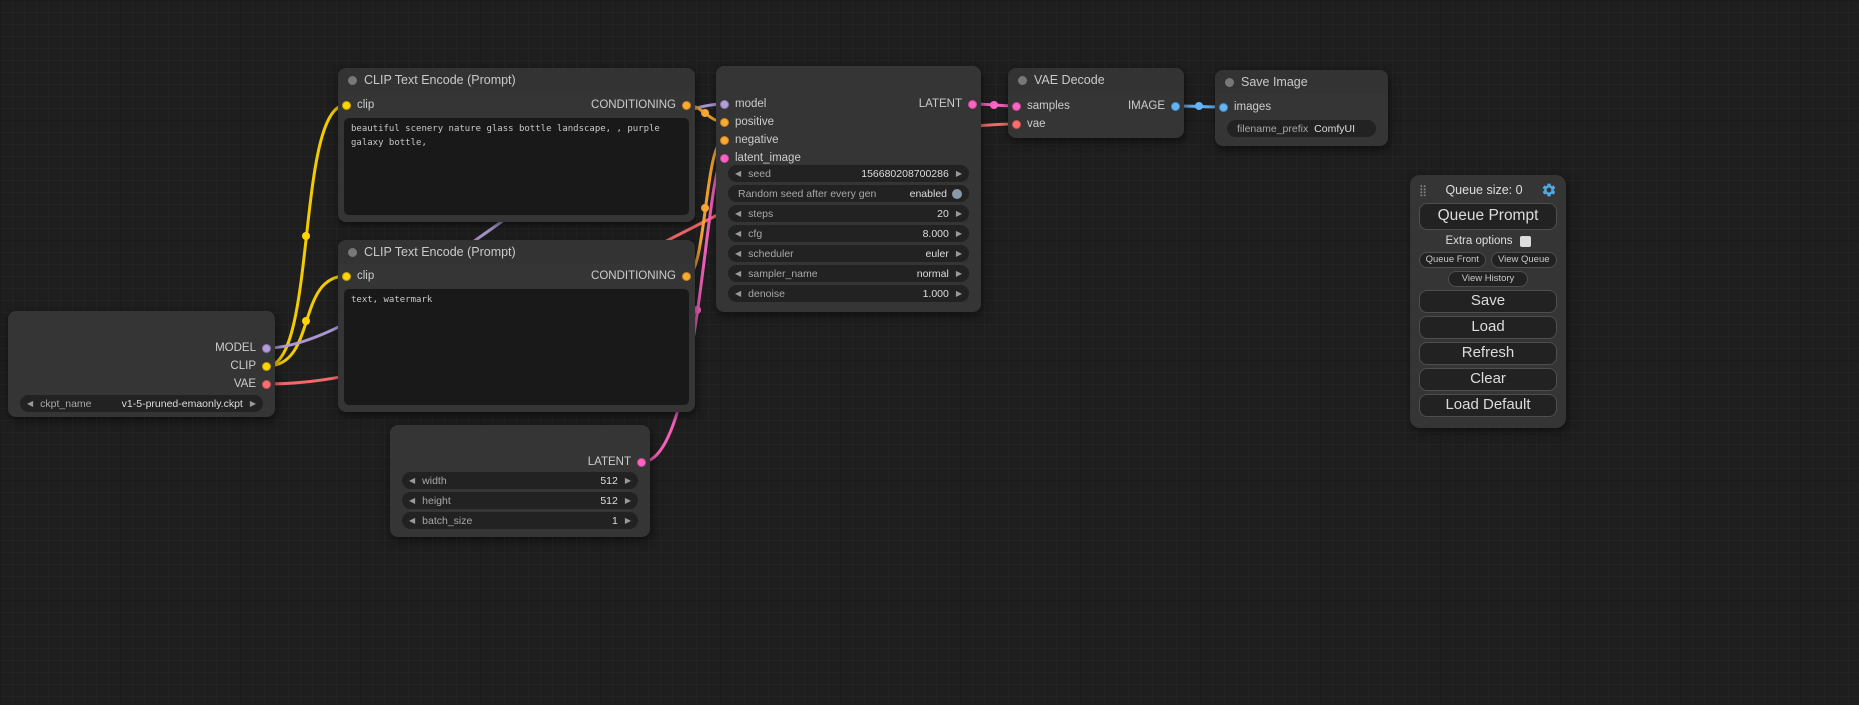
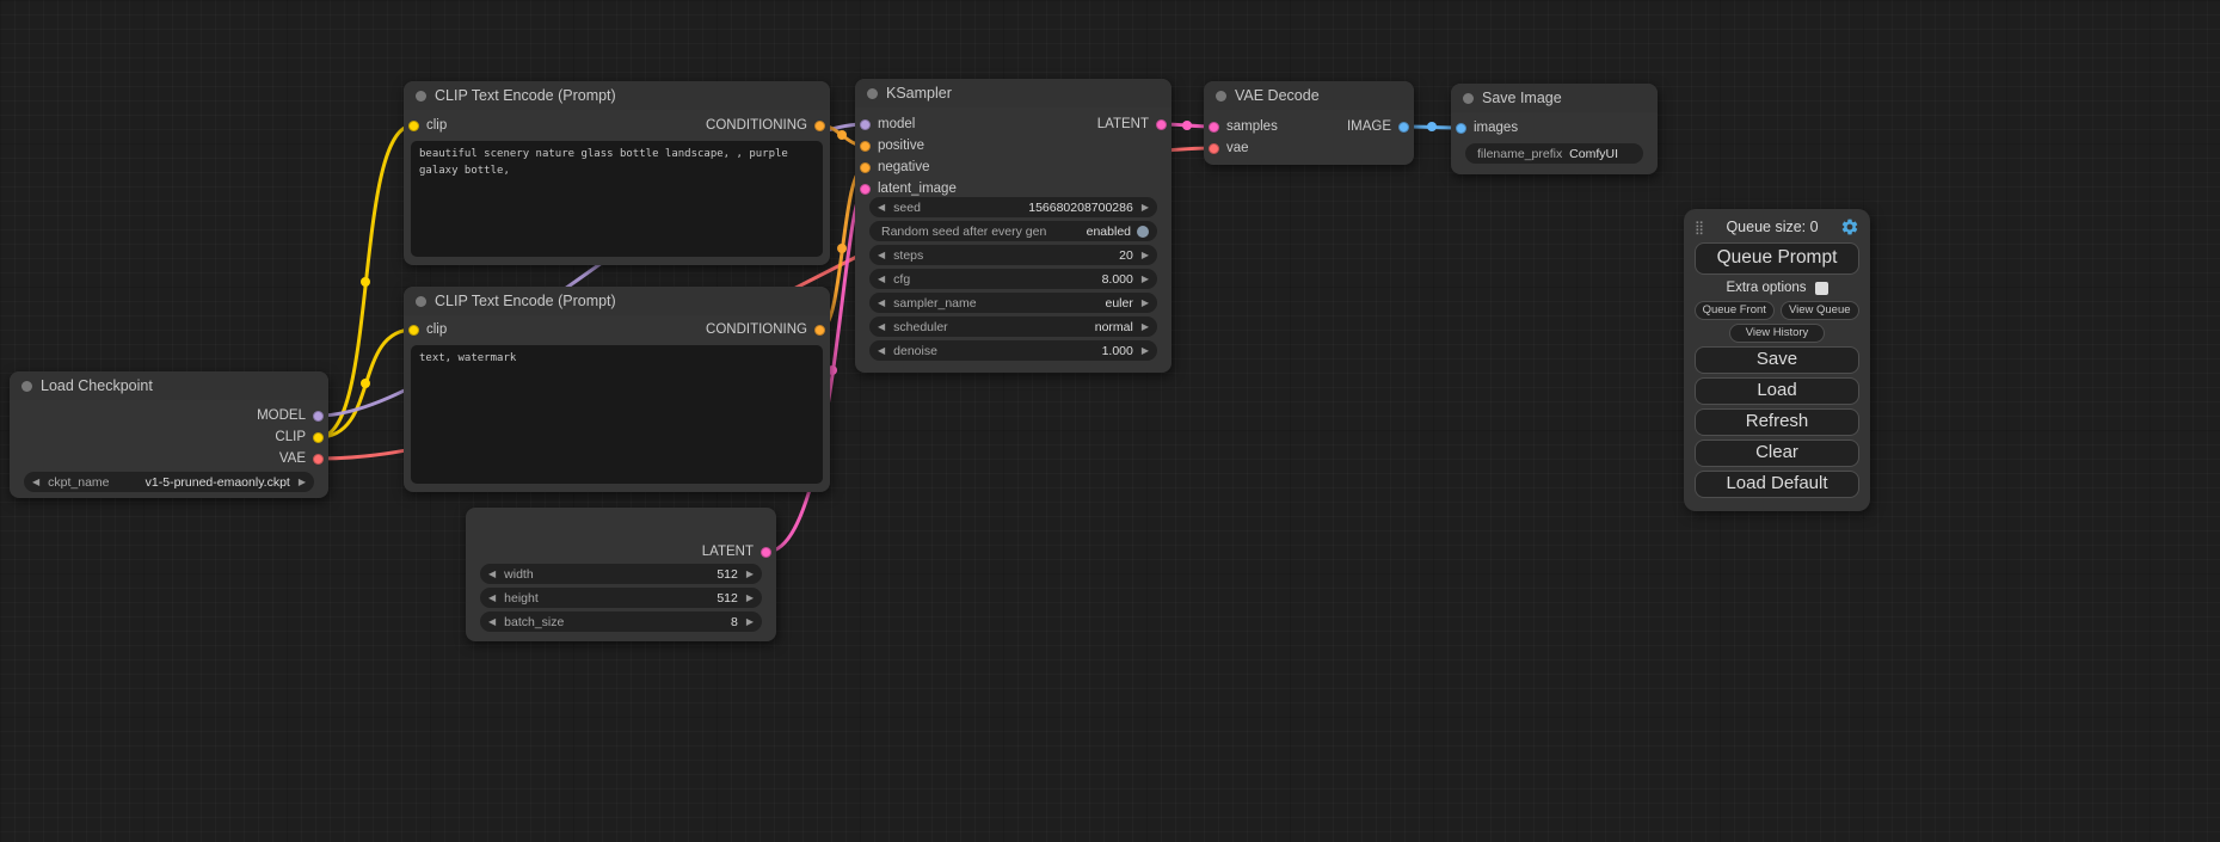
+ Load Checkpoint
  MODEL
  CLIP
  VAE
  ◀
  ckpt_name
  v1-5-pruned-emaonly.ckpt
  ▶
  CLIP Text Encode (Prompt)
  clip
  CONDITIONING
  beautiful scenery nature glass bottle landscape, , purple galaxy bottle,
  CLIP Text Encode (Prompt)
  clip
  CONDITIONING
  text, watermark
  LATENT
  ◀
  width
  512
  ▶
  ◀
  height
  512
  ▶
  ◀
  batch_size
- 1
+ 8
  ▶
+ KSampler
  model
  LATENT
  positive
  negative
  latent_image
  ◀
  seed
  156680208700286
  ▶
  Random seed after every gen
  enabled
  ◀
  steps
  20
  ▶
  ◀
  cfg
  8.000
  ▶
  ◀
- scheduler
+ sampler_name
  euler
  ▶
  ◀
- sampler_name
+ scheduler
  normal
  ▶
  ◀
  denoise
  1.000
  ▶
  VAE Decode
  samples
  IMAGE
  vae
  Save Image
  images
  filename_prefix
  ComfyUI
  ⣿
  Queue size: 0
  Queue Prompt
  Extra options
  Queue Front
  View Queue
  View History
  Save
  Load
  Refresh
  Clear
  Load Default
